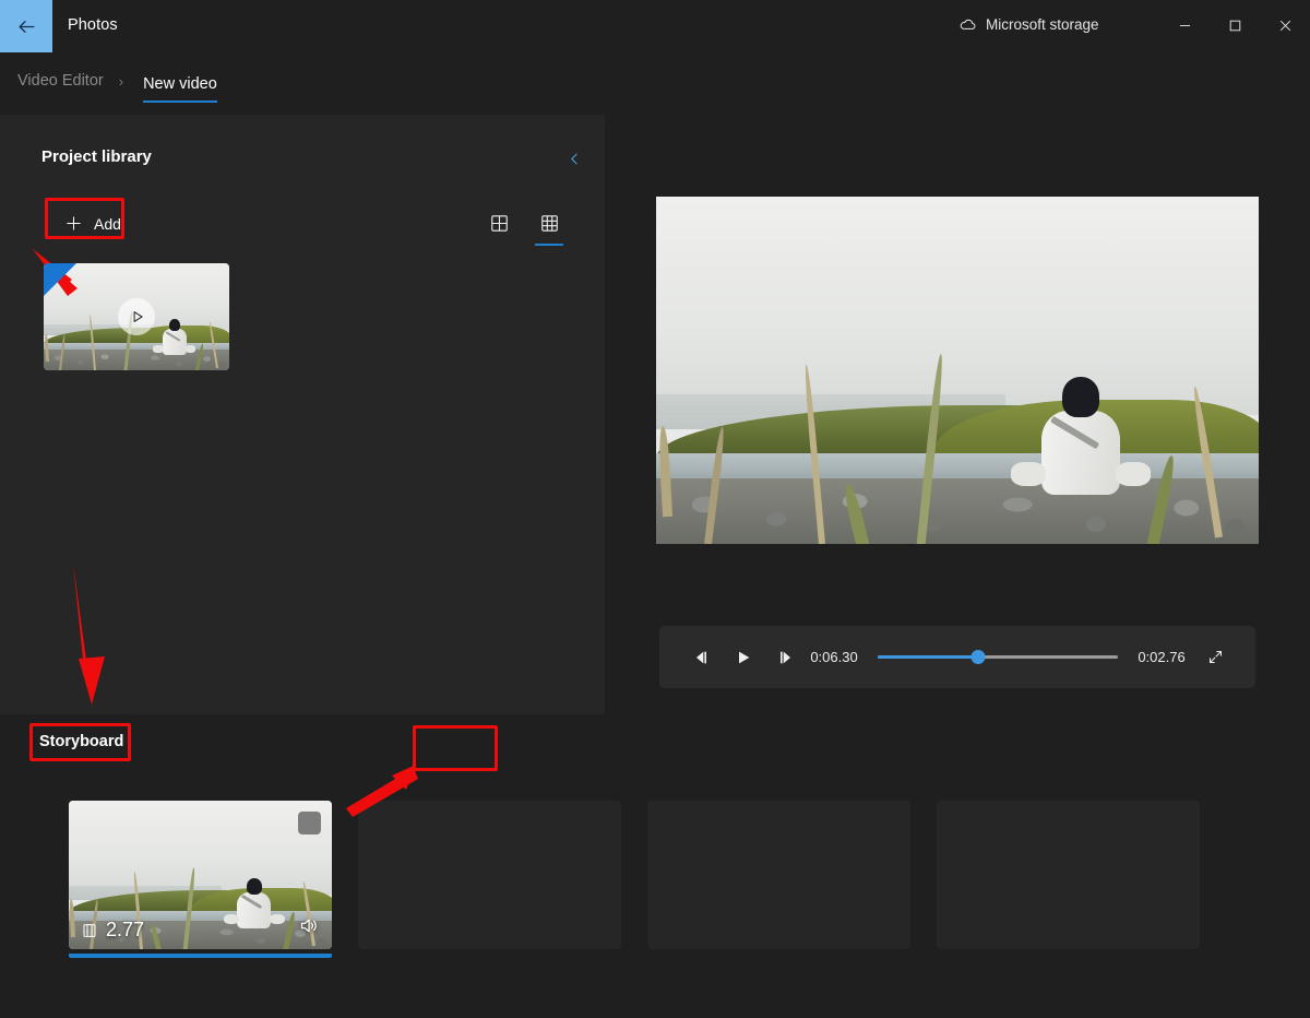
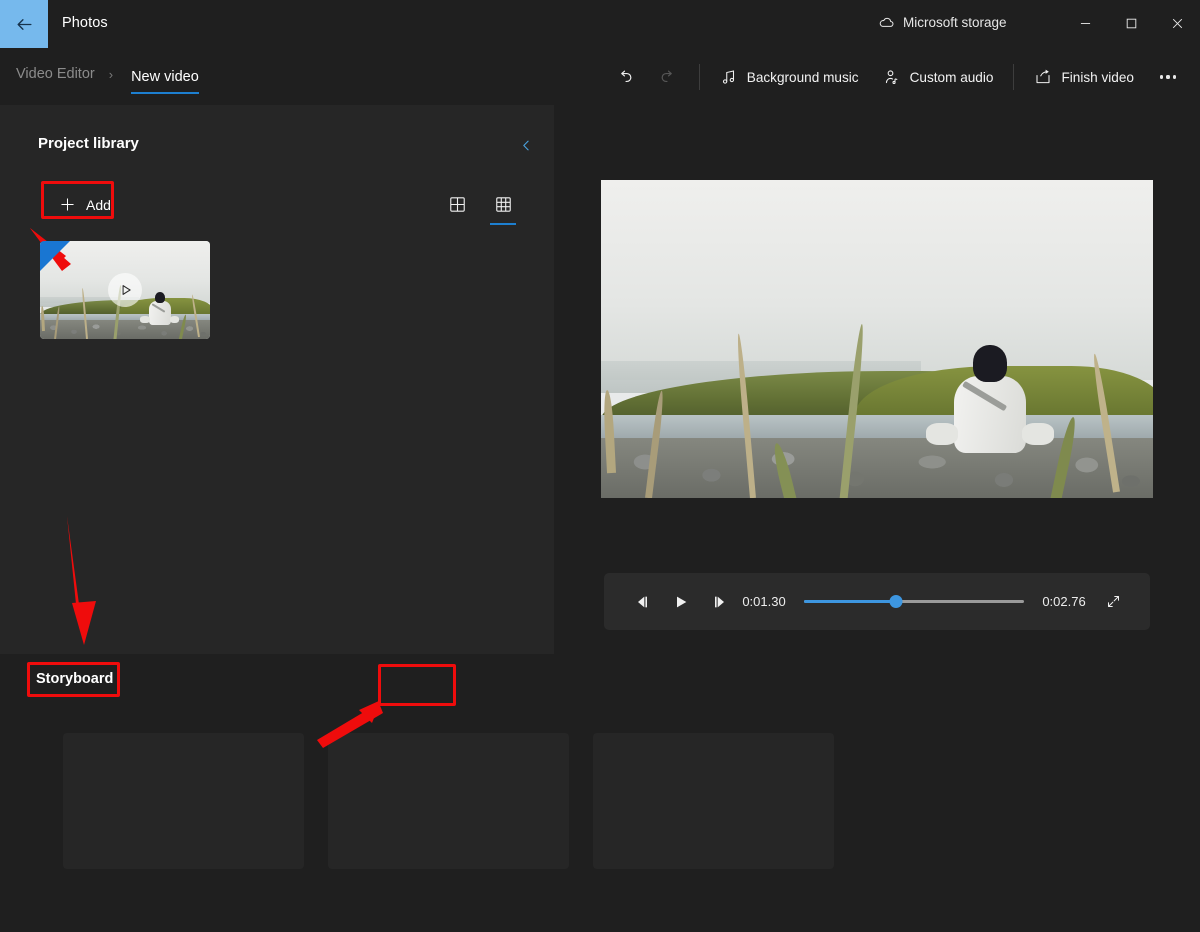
  Photos
  Microsoft storage
  Video Editor
  ›
  New video
+ Background music
+ Custom audio
+ Finish video
  Project library
  Add
- 0:06.30
+ 0:01.30
  0:02.76
  Storyboard
- 2.77
